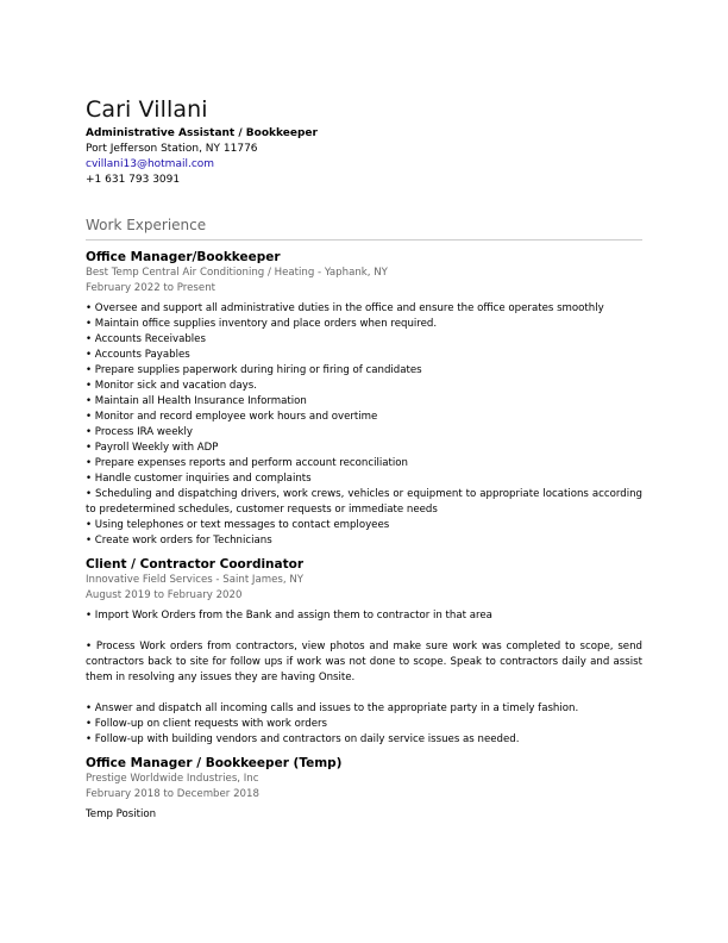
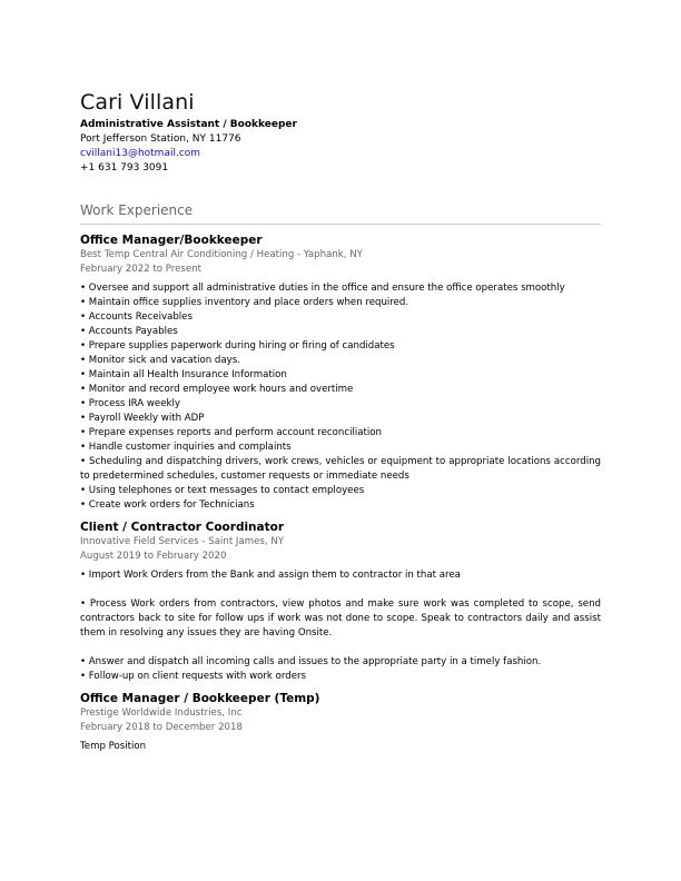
  Cari Villani
  Administrative Assistant / Bookkeeper
  Port Jefferson Station, NY 11776
  cvillani13@hotmail.com
  +1 631 793 3091
  Work Experience
  Office Manager/Bookkeeper
  Best Temp Central Air Conditioning / Heating - Yaphank, NY
  February 2022 to Present
  • Oversee and support all administrative duties in the office and ensure the office operates smoothly
  • Maintain office supplies inventory and place orders when required.
  • Accounts Receivables
  • Accounts Payables
  • Prepare supplies paperwork during hiring or firing of candidates
  • Monitor sick and vacation days.
  • Maintain all Health Insurance Information
  • Monitor and record employee work hours and overtime
  • Process IRA weekly
  • Payroll Weekly with ADP
  • Prepare expenses reports and perform account reconciliation
  • Handle customer inquiries and complaints
  • Scheduling and dispatching drivers, work crews, vehicles or equipment to appropriate locations according to predetermined schedules, customer requests or immediate needs
  • Using telephones or text messages to contact employees
  • Create work orders for Technicians
  Client / Contractor Coordinator
  Innovative Field Services - Saint James, NY
  August 2019 to February 2020
  • Import Work Orders from the Bank and assign them to contractor in that area
  • Process Work orders from contractors, view photos and make sure work was completed to scope, send contractors back to site for follow ups if work was not done to scope. Speak to contractors daily and assist them in resolving any issues they are having Onsite.
  • Answer and dispatch all incoming calls and issues to the appropriate party in a timely fashion.
  • Follow-up on client requests with work orders
- • Follow-up with building vendors and contractors on daily service issues as needed.
  Office Manager / Bookkeeper (Temp)
  Prestige Worldwide Industries, Inc
  February 2018 to December 2018
  Temp Position
